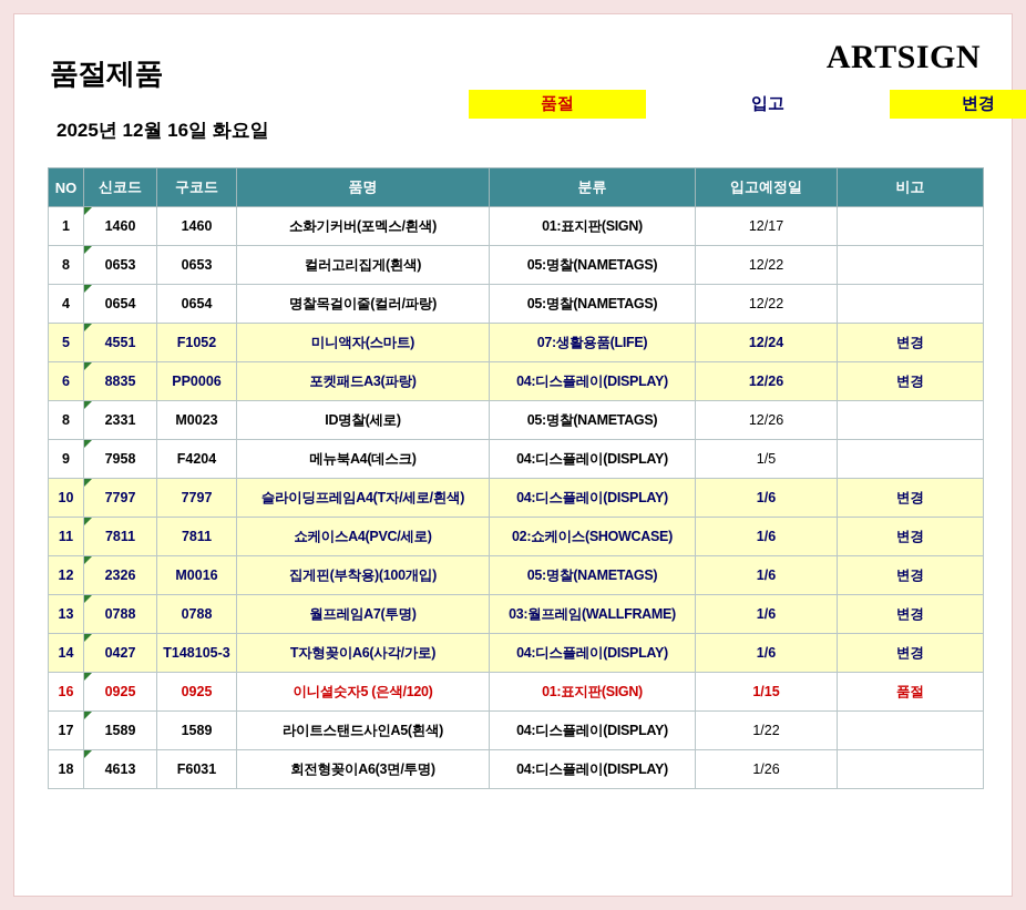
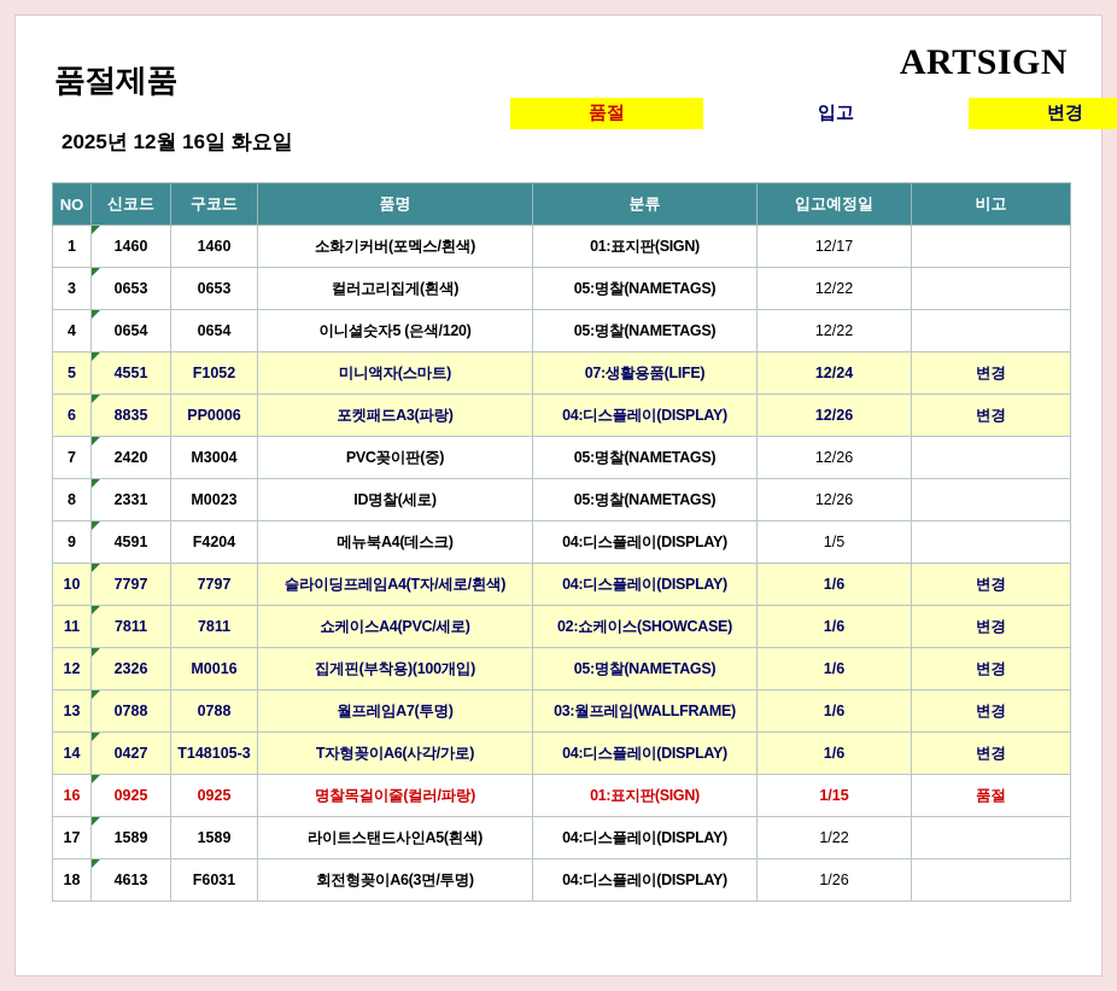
  품절제품
  ARTSIGN
  품절
  입고
  변경
  2025년 12월 16일 화요일
  NO	신코드	구코드	품명	분류	입고예정일	비고
  1	1460	1460	소화기커버(포멕스/흰색)	01:표지판(SIGN)	12/17
- 8	0653	0653	컬러고리집게(흰색)	05:명찰(NAMETAGS)	12/22
+ 3	0653	0653	컬러고리집게(흰색)	05:명찰(NAMETAGS)	12/22
- 4	0654	0654	명찰목걸이줄(컬러/파랑)	05:명찰(NAMETAGS)	12/22
+ 4	0654	0654	이니셜숫자5 (은색/120)	05:명찰(NAMETAGS)	12/22
  5	4551	F1052	미니액자(스마트)	07:생활용품(LIFE)	12/24	변경
  6	8835	PP0006	포켓패드A3(파랑)	04:디스플레이(DISPLAY)	12/26	변경
+ 7	2420	M3004	PVC꽂이판(중)	05:명찰(NAMETAGS)	12/26
  8	2331	M0023	ID명찰(세로)	05:명찰(NAMETAGS)	12/26
- 9	7958	F4204	메뉴북A4(데스크)	04:디스플레이(DISPLAY)	1/5
+ 9	4591	F4204	메뉴북A4(데스크)	04:디스플레이(DISPLAY)	1/5
  10	7797	7797	슬라이딩프레임A4(T자/세로/흰색)	04:디스플레이(DISPLAY)	1/6	변경
  11	7811	7811	쇼케이스A4(PVC/세로)	02:쇼케이스(SHOWCASE)	1/6	변경
  12	2326	M0016	집게핀(부착용)(100개입)	05:명찰(NAMETAGS)	1/6	변경
  13	0788	0788	월프레임A7(투명)	03:월프레임(WALLFRAME)	1/6	변경
  14	0427	T148105-3	T자형꽂이A6(사각/가로)	04:디스플레이(DISPLAY)	1/6	변경
- 16	0925	0925	이니셜숫자5 (은색/120)	01:표지판(SIGN)	1/15	품절
+ 16	0925	0925	명찰목걸이줄(컬러/파랑)	01:표지판(SIGN)	1/15	품절
  17	1589	1589	라이트스탠드사인A5(흰색)	04:디스플레이(DISPLAY)	1/22
  18	4613	F6031	회전형꽂이A6(3면/투명)	04:디스플레이(DISPLAY)	1/26
